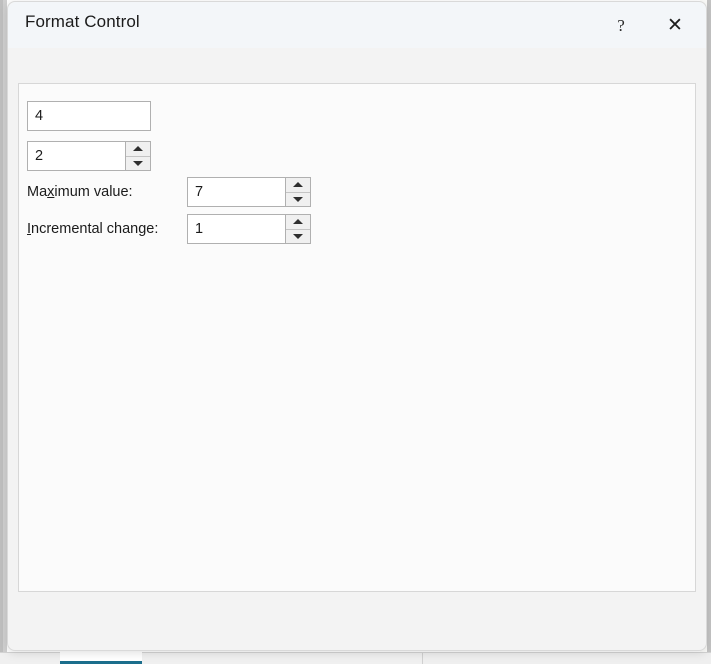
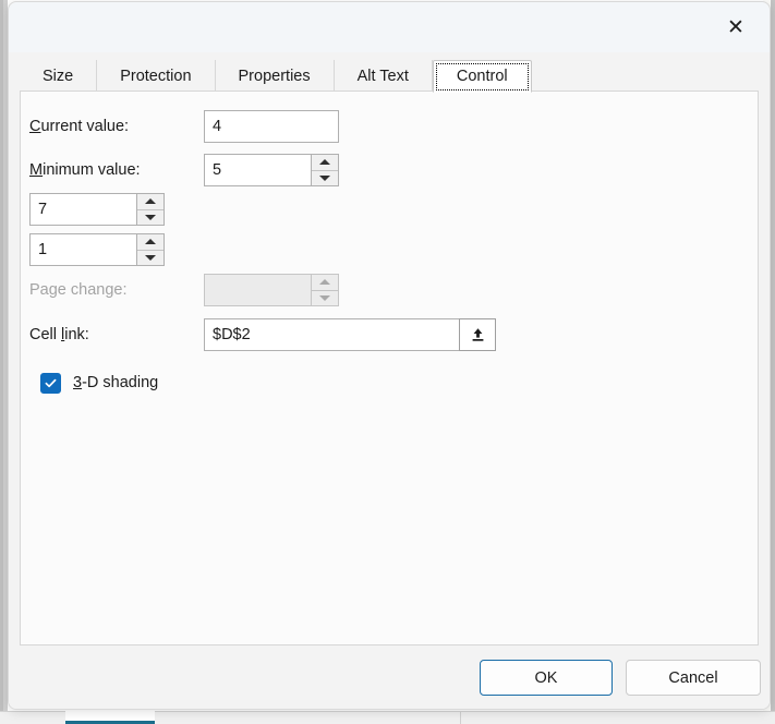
- Format Control
- ?
  ✕
+ Size
+ Protection
+ Properties
+ Alt Text
+ Control
+ Current value:
  4
+ Minimum value:
- 2
+ 5
- Maximum value:
  7
- Incremental change:
  1
+ Page change:
+ Cell link:
+ $D$2
+ 3-D shading
+ OK
+ Cancel
